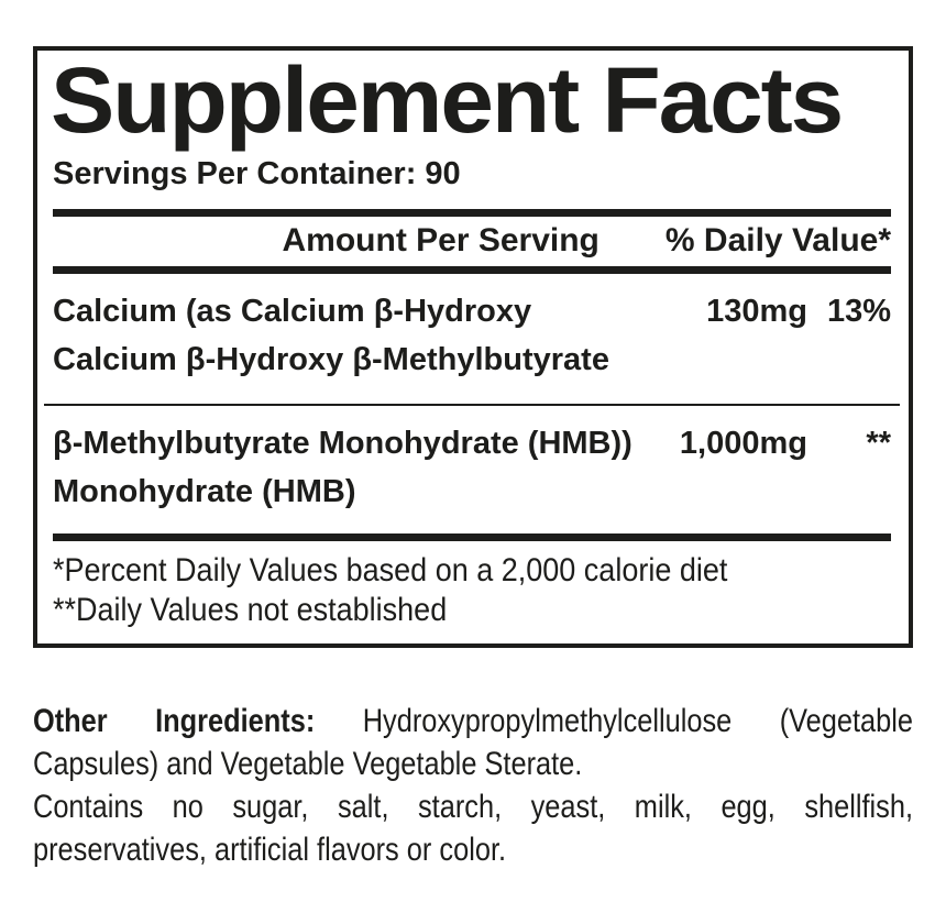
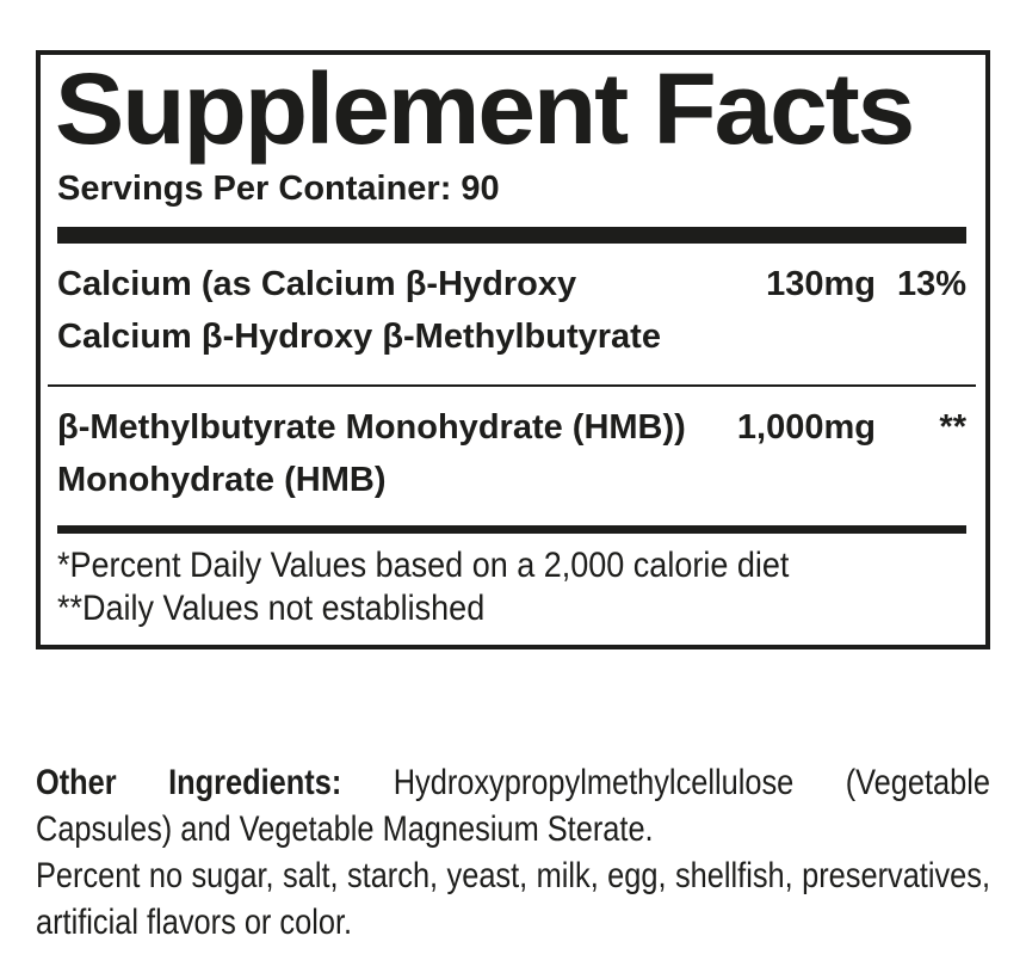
  Supplement Facts
  Servings Per Container: 90
- Amount Per Serving
- % Daily Value*
  Calcium (as Calcium β-Hydroxy
  Calcium β-Hydroxy β-Methylbutyrate
  130mg
  13%
  β-Methylbutyrate Monohydrate (HMB))
  Monohydrate (HMB)
  1,000mg
  **
  *Percent Daily Values based on a 2,000 calorie diet
  **Daily Values not established
- Other Ingredients: Hydroxypropylmethylcellulose (Vegetable Capsules) and Vegetable Vegetable Sterate.
+ Other Ingredients: Hydroxypropylmethylcellulose (Vegetable Capsules) and Vegetable Magnesium Sterate.
- Contains no sugar, salt, starch, yeast, milk, egg, shellfish, preservatives, artificial flavors or color.
+ Percent no sugar, salt, starch, yeast, milk, egg, shellfish, preservatives, artificial flavors or color.
